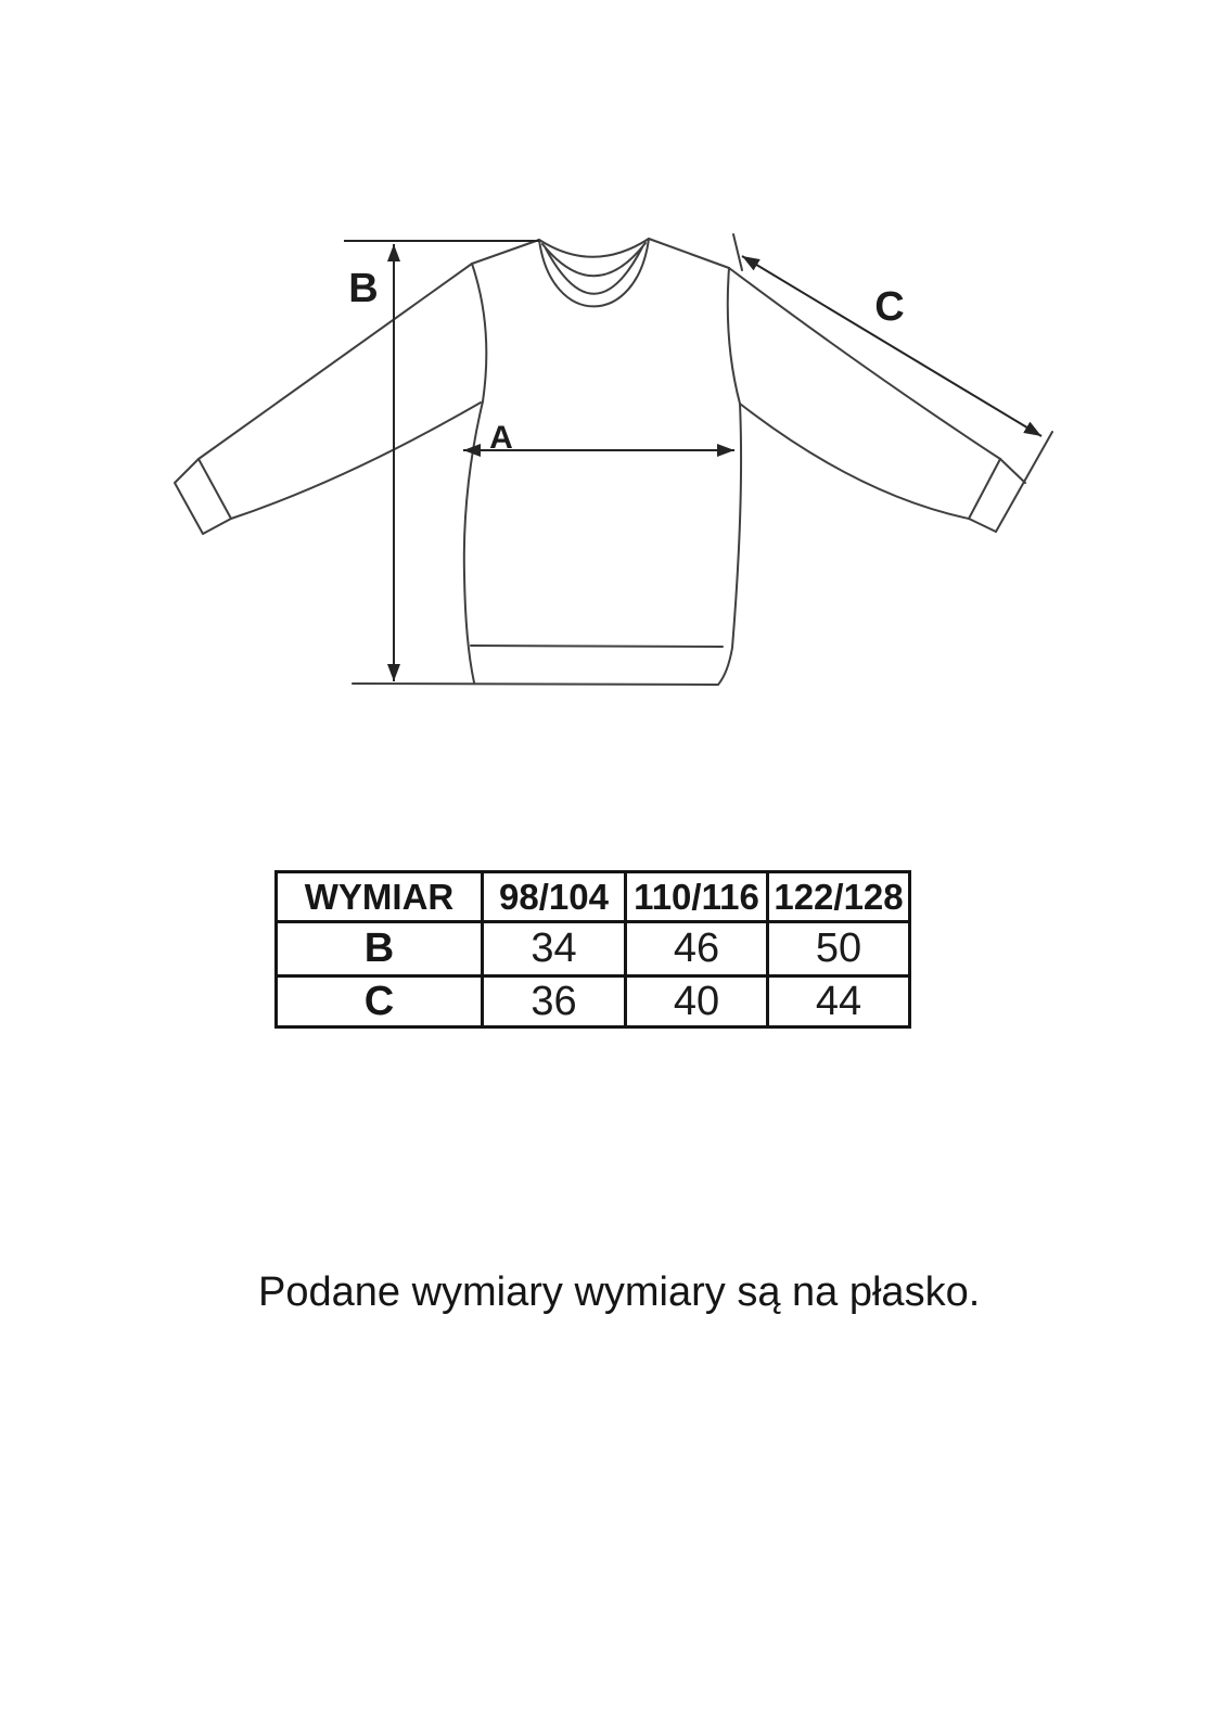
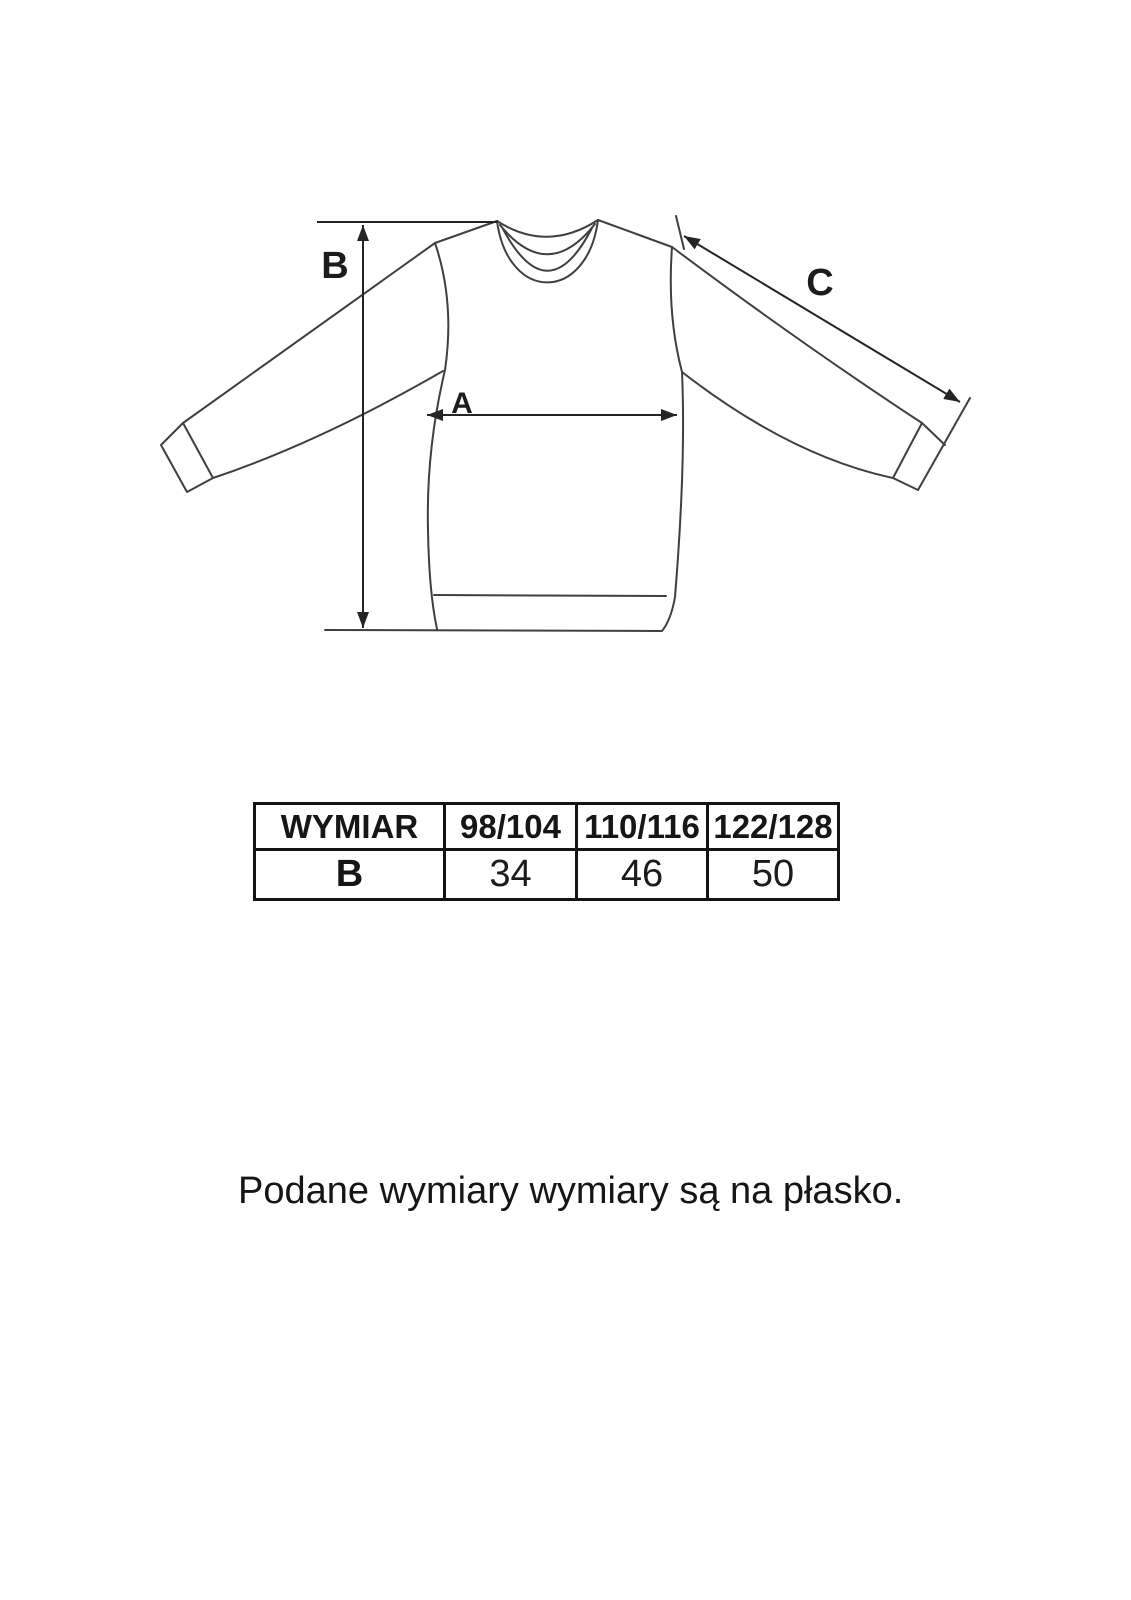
  B
  A
  C
  WYMIAR	98/104	110/116	122/128
  B	34	46	50
- C	36	40	44
  Podane wymiary wymiary są na płasko.
